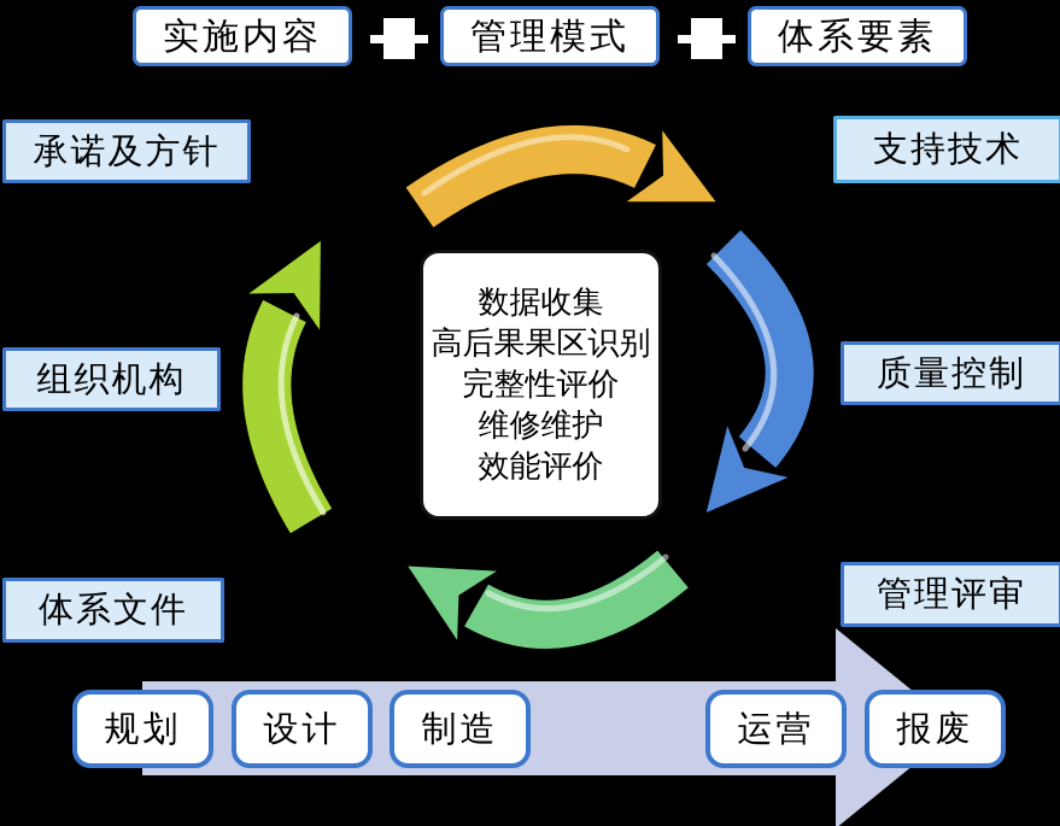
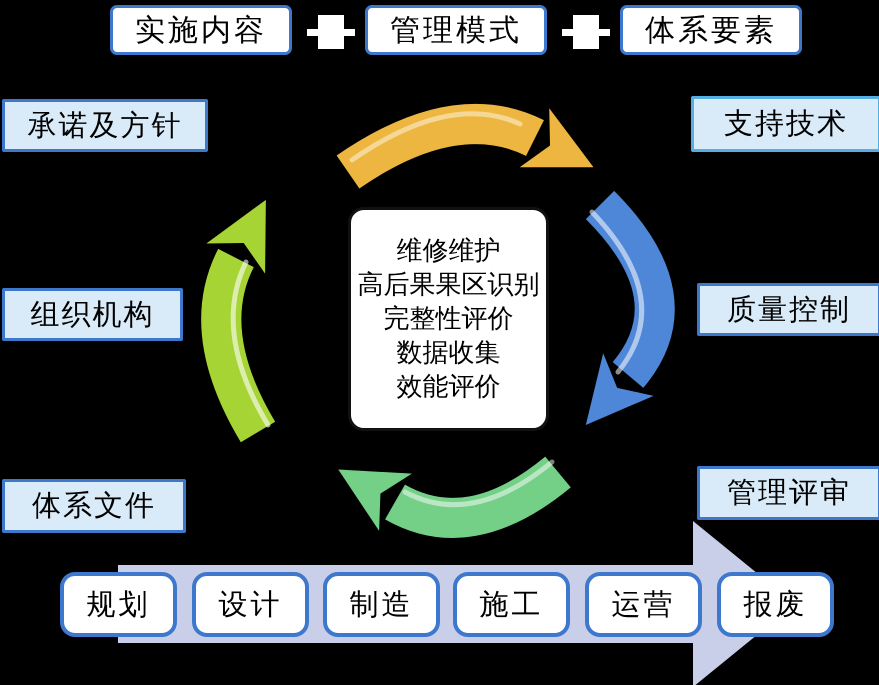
  实施内容
  管理模式
  体系要素
  承诺及方针
  组织机构
  体系文件
  支持技术
  质量控制
  管理评审
- 数据收集
+ 维修维护
  高后果果区识别
  完整性评价
- 维修维护
+ 数据收集
  效能评价
  规划
  设计
  制造
+ 施工
  运营
  报废
